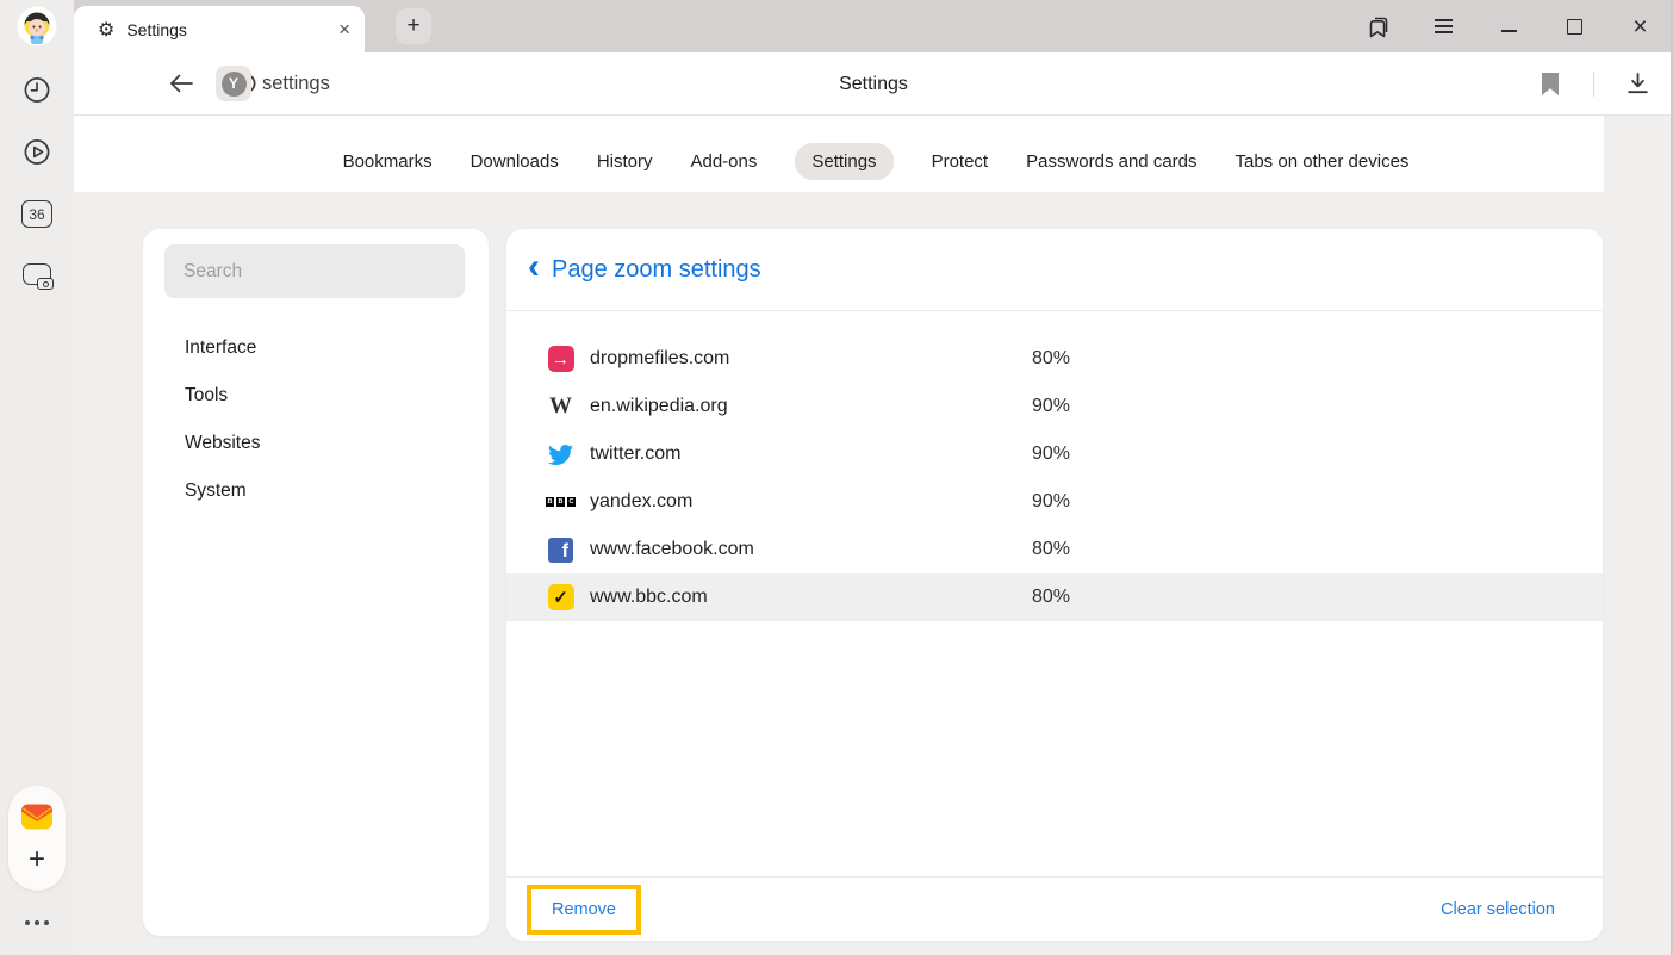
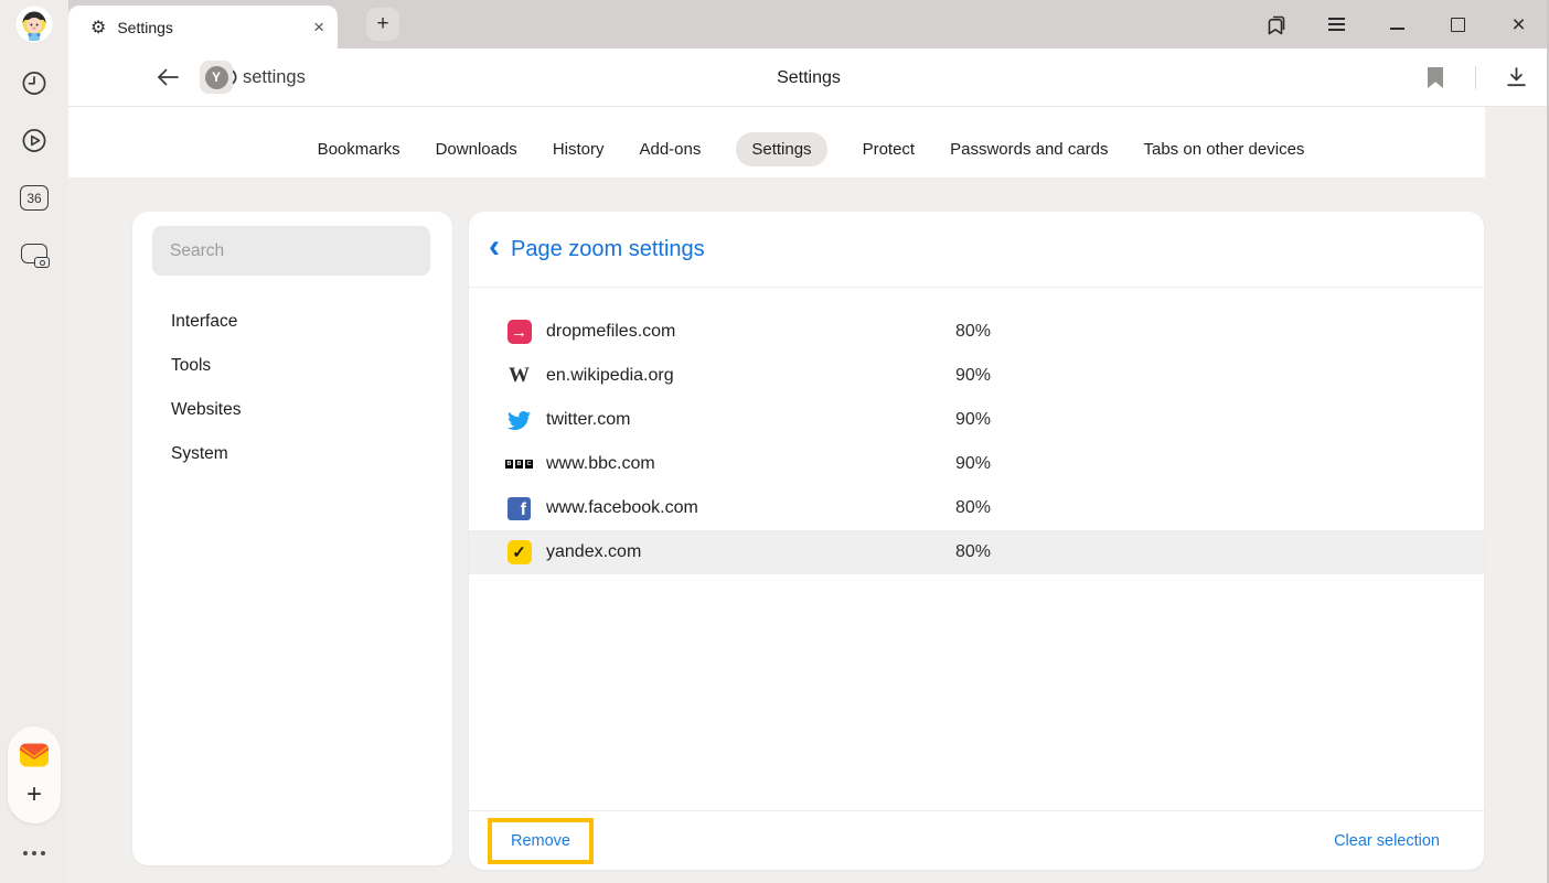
  36
  +
  ⚙
  Settings
  ×
  +
  ×
  Y
  settings
  Settings
  Bookmarks
  Downloads
  History
  Add-ons
  Settings
  Protect
  Passwords and cards
  Tabs on other devices
  Search
  Interface
  Tools
  Websites
  System
  ‹
  Page zoom settings
  →
  dropmefiles.com
  80%
  W
  en.wikipedia.org
  90%
  twitter.com
  90%
- yandex.com
+ www.bbc.com
  90%
  f
  www.facebook.com
  80%
  ✓
- www.bbc.com
+ yandex.com
  80%
  Remove
  Clear selection
